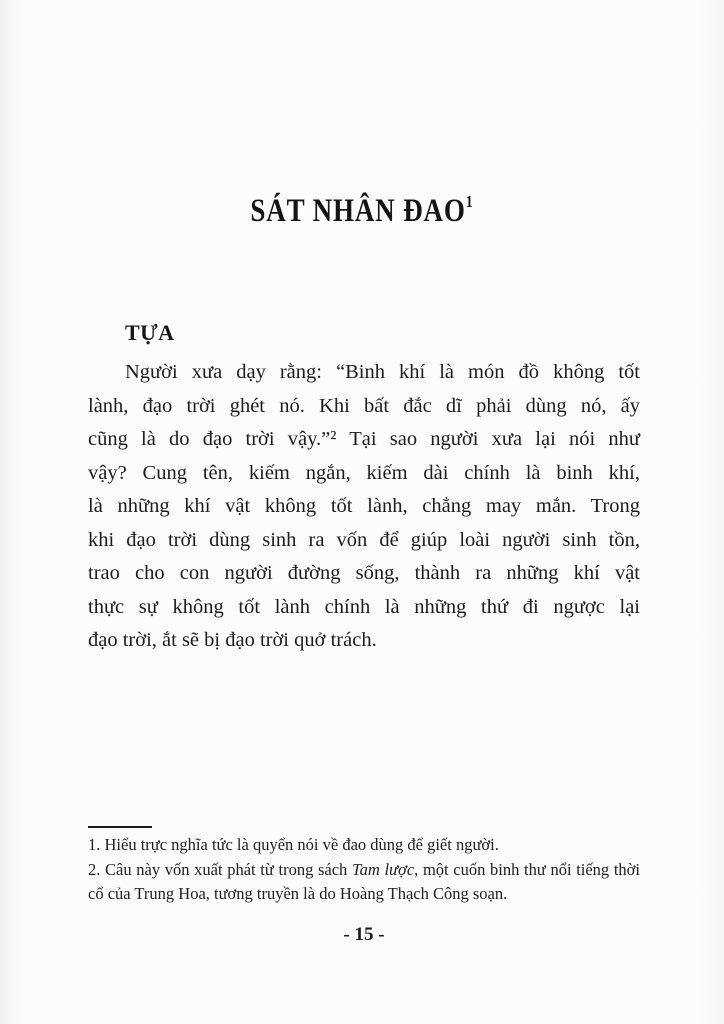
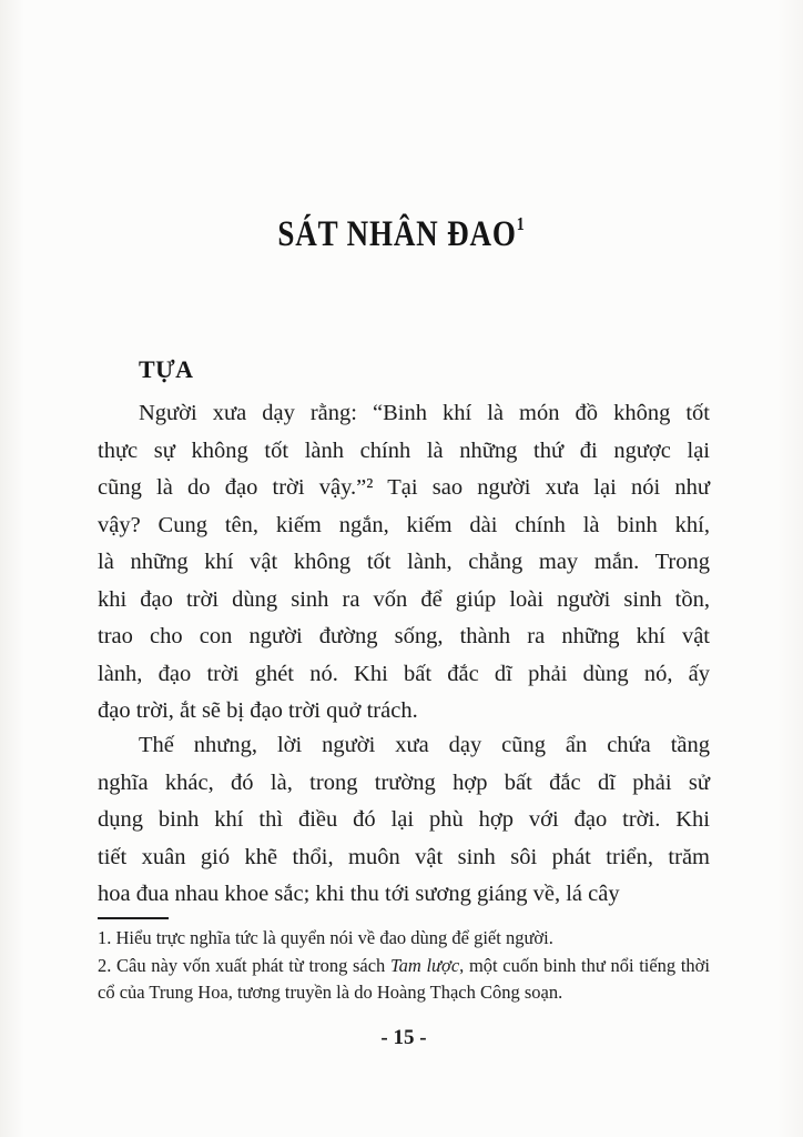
  SÁT NHÂN ĐAO1
  TỰA
  Người xưa dạy rằng: “Binh khí là món đồ không tốt
- lành, đạo trời ghét nó. Khi bất đắc dĩ phải dùng nó, ấy
+ thực sự không tốt lành chính là những thứ đi ngược lại
  cũng là do đạo trời vậy.”² Tại sao người xưa lại nói như
  vậy? Cung tên, kiếm ngắn, kiếm dài chính là binh khí,
  là những khí vật không tốt lành, chẳng may mắn. Trong
  khi đạo trời dùng sinh ra vốn để giúp loài người sinh tồn,
  trao cho con người đường sống, thành ra những khí vật
- thực sự không tốt lành chính là những thứ đi ngược lại
+ lành, đạo trời ghét nó. Khi bất đắc dĩ phải dùng nó, ấy
  đạo trời, ắt sẽ bị đạo trời quở trách.
+ Thế nhưng, lời người xưa dạy cũng ẩn chứa tầng
+ nghĩa khác, đó là, trong trường hợp bất đắc dĩ phải sử
+ dụng binh khí thì điều đó lại phù hợp với đạo trời. Khi
+ tiết xuân gió khẽ thổi, muôn vật sinh sôi phát triển, trăm
+ hoa đua nhau khoe sắc; khi thu tới sương giáng về, lá cây
  1. Hiểu trực nghĩa tức là quyển nói về đao dùng để giết người.
  2. Câu này vốn xuất phát từ trong sách Tam lược, một cuốn binh thư nổi tiếng thời cổ của Trung Hoa, tương truyền là do Hoàng Thạch Công soạn.
  - 15 -
